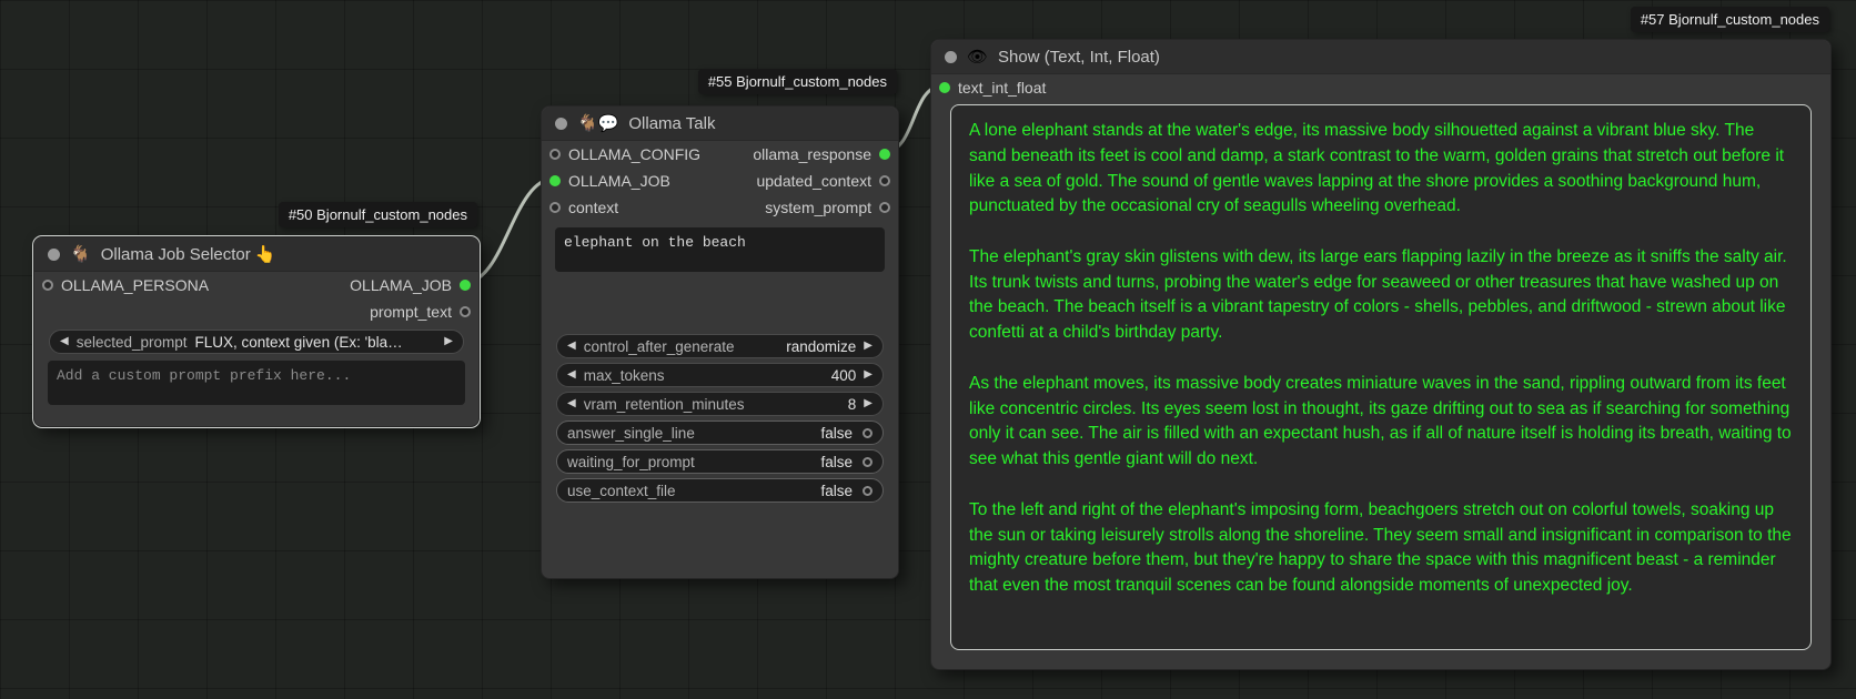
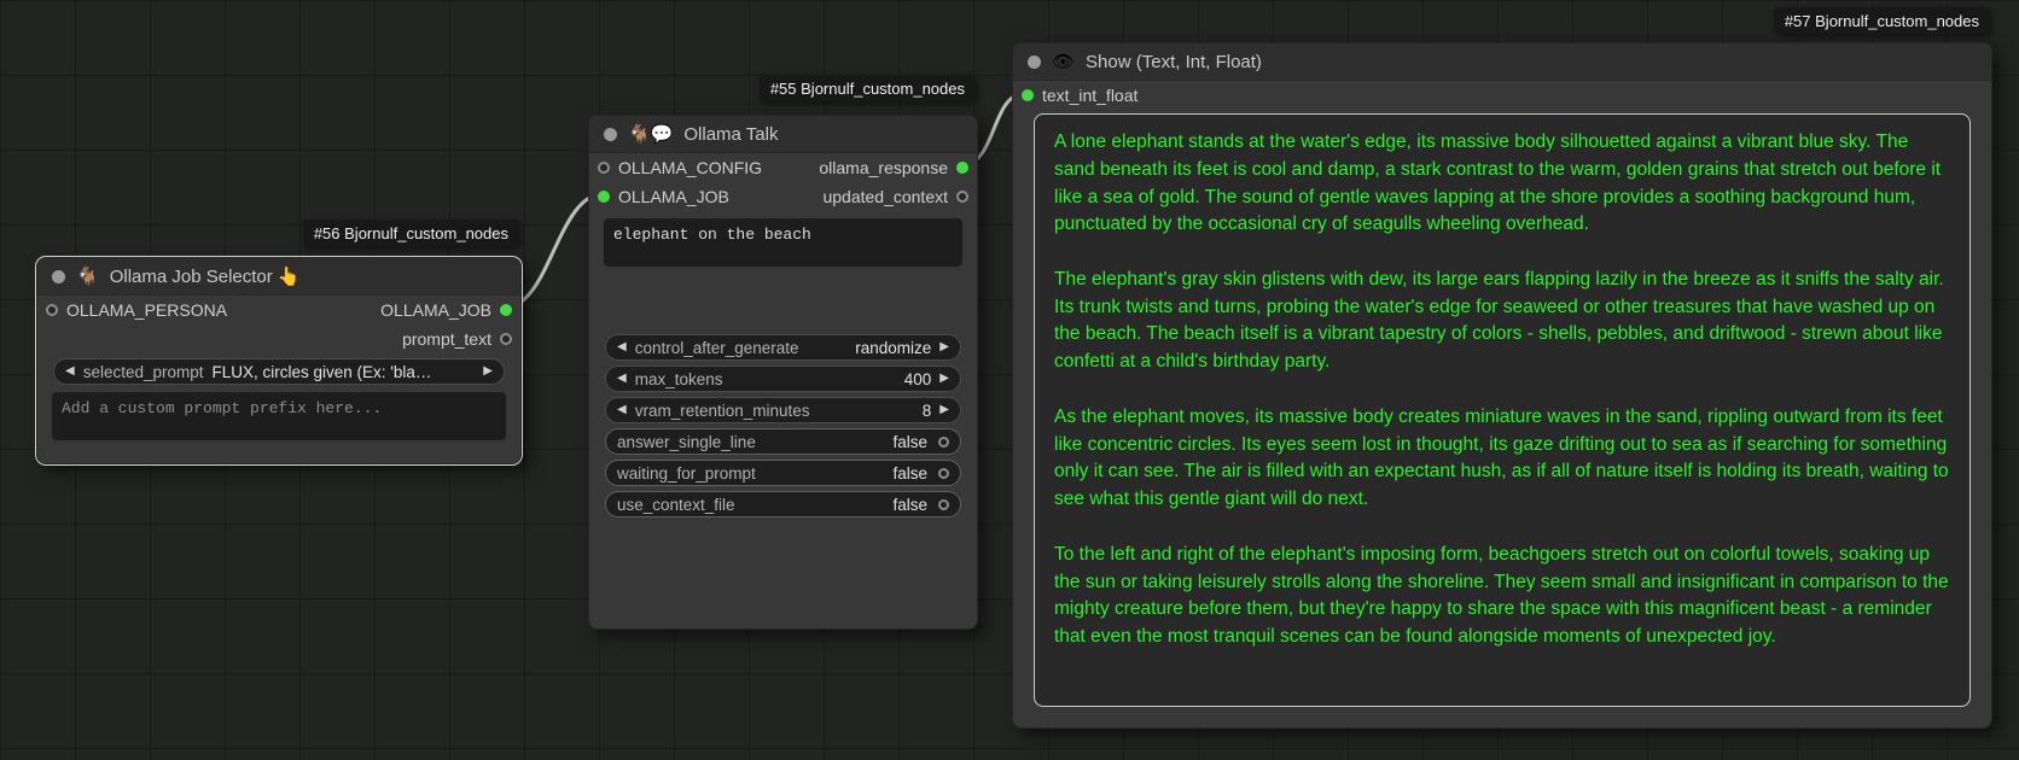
- #50 Bjornulf_custom_nodes
+ #56 Bjornulf_custom_nodes
  #55 Bjornulf_custom_nodes
  #57 Bjornulf_custom_nodes
  🐐
  Ollama Job Selector 👆
  OLLAMA_PERSONA
  OLLAMA_JOB
  prompt_text
  ◀
  selected_prompt
- FLUX, context given (Ex: 'bla…
+ FLUX, circles given (Ex: 'bla…
  ▶
  Add a custom prompt prefix here...
  🐐💬
  Ollama Talk
  OLLAMA_CONFIG
  ollama_response
  OLLAMA_JOB
  updated_context
- context
- system_prompt
  elephant on the beach
  ◀
  control_after_generate
  randomize
  ▶
  ◀
  max_tokens
  400
  ▶
  ◀
  vram_retention_minutes
  8
  ▶
  answer_single_line
  false
  waiting_for_prompt
  false
  use_context_file
  false
  👁
  Show (Text, Int, Float)
  text_int_float
  A lone elephant stands at the water's edge, its massive body silhouetted against a vibrant blue sky. The sand beneath its feet is cool and damp, a stark contrast to the warm, golden grains that stretch out before it like a sea of gold. The sound of gentle waves lapping at the shore provides a soothing background hum, punctuated by the occasional cry of seagulls wheeling overhead.
  The elephant's gray skin glistens with dew, its large ears flapping lazily in the breeze as it sniffs the salty air. Its trunk twists and turns, probing the water's edge for seaweed or other treasures that have washed up on the beach. The beach itself is a vibrant tapestry of colors - shells, pebbles, and driftwood - strewn about like confetti at a child's birthday party.
  As the elephant moves, its massive body creates miniature waves in the sand, rippling outward from its feet like concentric circles. Its eyes seem lost in thought, its gaze drifting out to sea as if searching for something only it can see. The air is filled with an expectant hush, as if all of nature itself is holding its breath, waiting to see what this gentle giant will do next.
  To the left and right of the elephant's imposing form, beachgoers stretch out on colorful towels, soaking up the sun or taking leisurely strolls along the shoreline. They seem small and insignificant in comparison to the mighty creature before them, but they're happy to share the space with this magnificent beast - a reminder that even the most tranquil scenes can be found alongside moments of unexpected joy.
